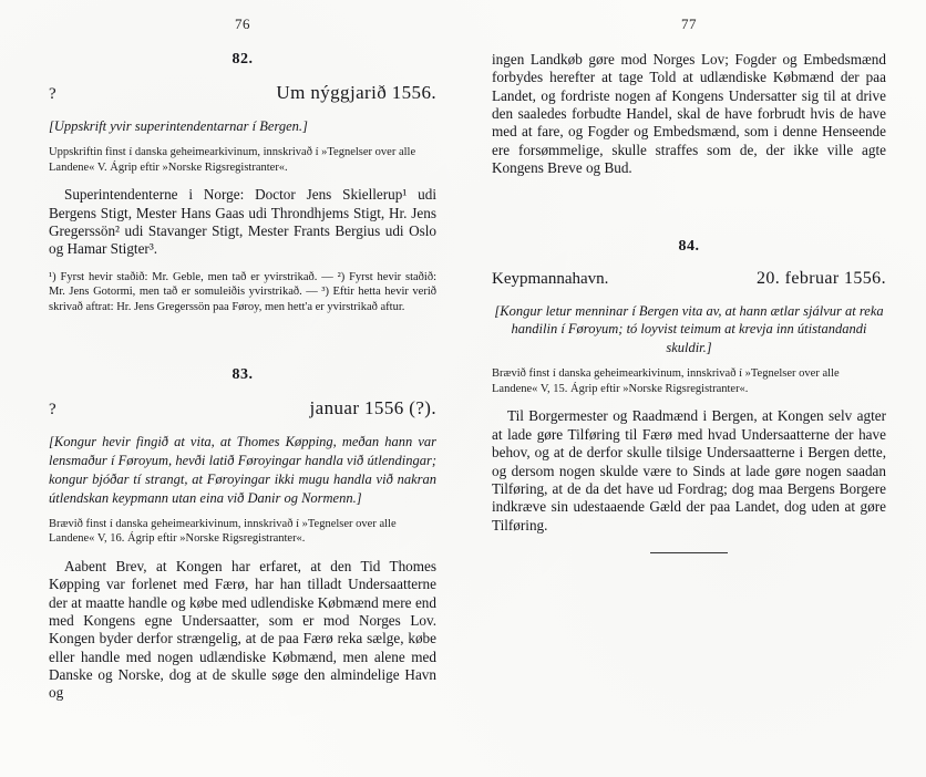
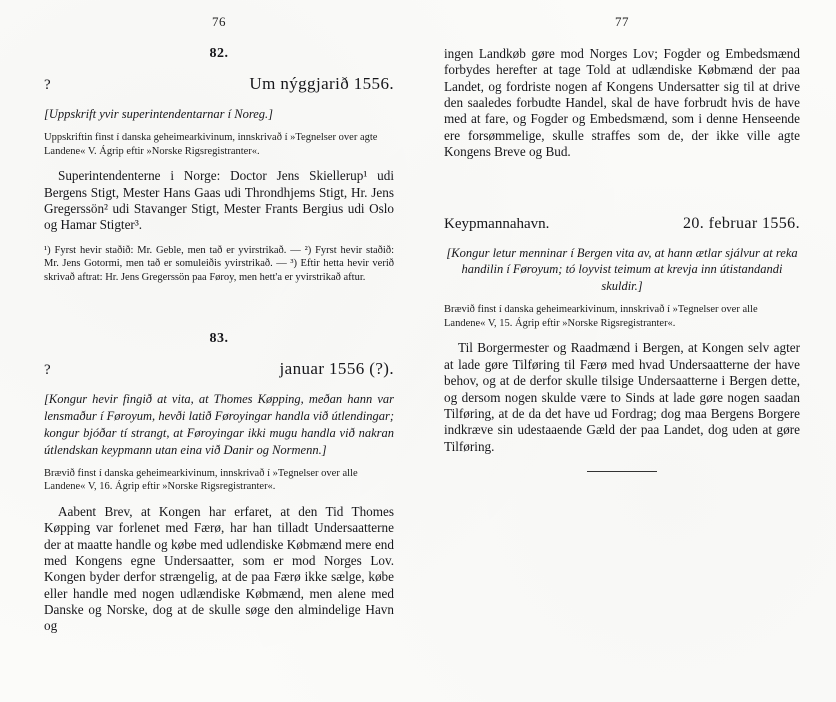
  76
  82.
  ?
  Um nýggjarið 1556.
- [Uppskrift yvir superintendentarnar í Bergen.]
+ [Uppskrift yvir superintendentarnar í Noreg.]
- Uppskriftin finst í danska geheimearkivinum, innskrivað í »Tegnelser over alle Landene« V. Ágrip eftir »Norske Rigsregistranter«.
+ Uppskriftin finst í danska geheimearkivinum, innskrivað í »Tegnelser over agte Landene« V. Ágrip eftir »Norske Rigsregistranter«.
  Superintendenterne i Norge: Doctor Jens Skiellerup¹ udi Bergens Stigt, Mester Hans Gaas udi Throndhjems Stigt, Hr. Jens Gregerssön² udi Stavanger Stigt, Mester Frants Bergius udi Oslo og Hamar Stigter³.
  ¹) Fyrst hevir staðið: Mr. Geble, men tað er yvirstrikað. — ²) Fyrst hevir staðið: Mr. Jens Gotormi, men tað er somuleiðis yvirstrikað. — ³) Eftir hetta hevir verið skrivað aftrat: Hr. Jens Gregerssön paa Føroy, men hett'a er yvirstrikað aftur.
  83.
  ?
  januar 1556 (?).
  [Kongur hevir fingið at vita, at Thomes Køpping, meðan hann var lensmaður í Føroyum, hevði latið Føroyingar handla við útlendingar; kongur bjóðar tí strangt, at Føroyingar ikki mugu handla við nakran útlendskan keypmann utan eina við Danir og Normenn.]
  Brævið finst í danska geheimearkivinum, innskrivað í »Tegnelser over alle Landene« V, 16. Ágrip eftir »Norske Rigsregistranter«.
- Aabent Brev, at Kongen har erfaret, at den Tid Thomes Køpping var forlenet med Færø, har han tilladt Undersaatterne der at maatte handle og købe med udlendiske Købmænd mere end med Kongens egne Undersaatter, som er mod Norges Lov. Kongen byder derfor strængelig, at de paa Færø reka sælge, købe eller handle med nogen udlændiske Købmænd, men alene med Danske og Norske, dog at de skulle søge den almindelige Havn og
+ Aabent Brev, at Kongen har erfaret, at den Tid Thomes Køpping var forlenet med Færø, har han tilladt Undersaatterne der at maatte handle og købe med udlendiske Købmænd mere end med Kongens egne Undersaatter, som er mod Norges Lov. Kongen byder derfor strængelig, at de paa Færø ikke sælge, købe eller handle med nogen udlændiske Købmænd, men alene med Danske og Norske, dog at de skulle søge den almindelige Havn og
  77
  ingen Landkøb gøre mod Norges Lov; Fogder og Embedsmænd forbydes herefter at tage Told at udlændiske Købmænd der paa Landet, og fordriste nogen af Kongens Undersatter sig til at drive den saaledes forbudte Handel, skal de have forbrudt hvis de have med at fare, og Fogder og Embedsmænd, som i denne Henseende ere forsømmelige, skulle straffes som de, der ikke ville agte Kongens Breve og Bud.
- 84.
  Keypmannahavn.
  20. februar 1556.
  [Kongur letur menninar í Bergen vita av, at hann ætlar sjálvur at reka handilin í Føroyum; tó loyvist teimum at krevja inn útistandandi skuldir.]
  Brævið finst í danska geheimearkivinum, innskrivað í »Tegnelser over alle Landene« V, 15. Ágrip eftir »Norske Rigsregistranter«.
  Til Borgermester og Raadmænd i Bergen, at Kongen selv agter at lade gøre Tilføring til Færø med hvad Undersaatterne der have behov, og at de derfor skulle tilsige Undersaatterne i Bergen dette, og dersom nogen skulde være to Sinds at lade gøre nogen saadan Tilføring, at de da det have ud Fordrag; dog maa Bergens Borgere indkræve sin udestaaende Gæld der paa Landet, dog uden at gøre Tilføring.
